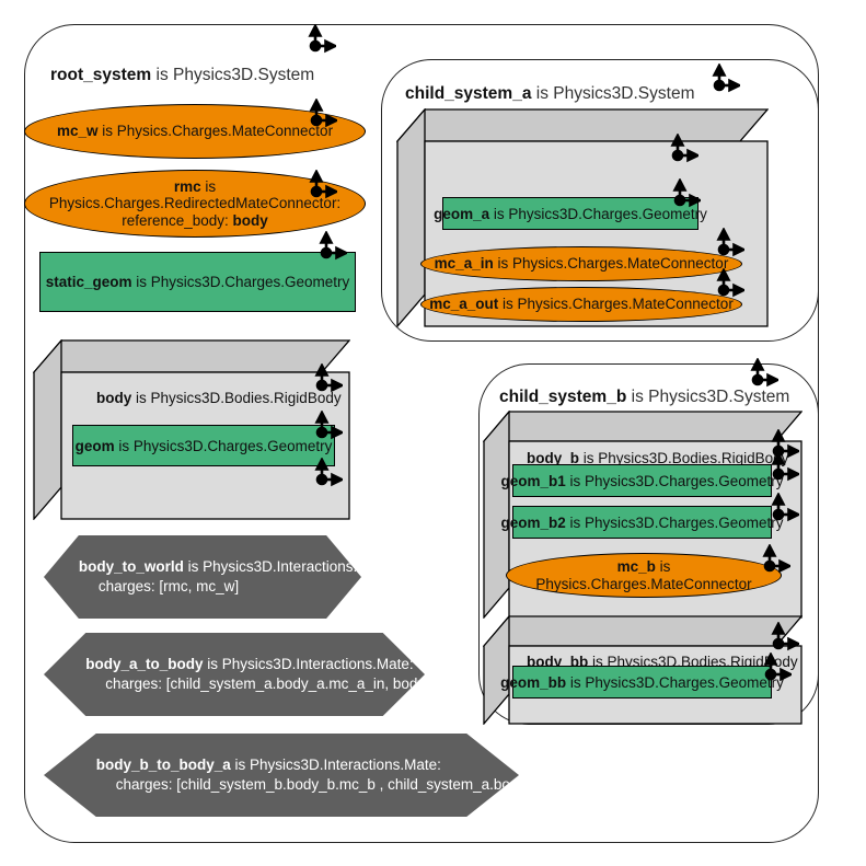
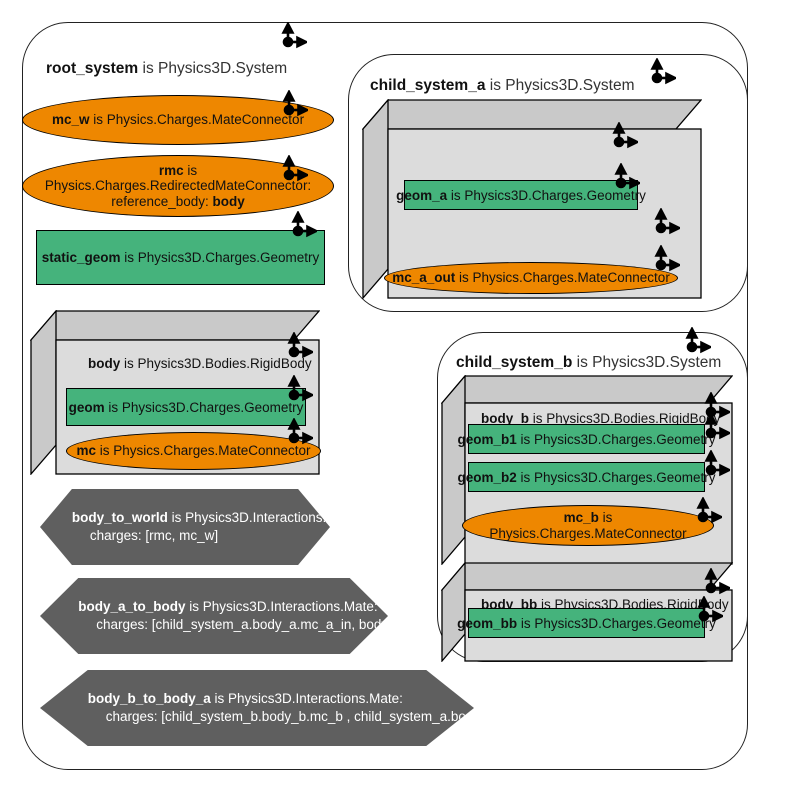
  root_system is Physics3D.System
  mc_w is Physics.Charges.MateConnector
  rmc is Physics.Charges.RedirectedMateConnector:
  reference_body: body
  static_geom is Physics3D.Charges.Geometry
  body is Physics3D.Bodies.RigidBody
  geom is Physics3D.Charges.Geometry
+ mc is Physics.Charges.MateConnector
  body_to_world is Physics3D.Interactions
  charges: [rmc, mc_w]
  body_a_to_body is Physics3D.Interactions.Mate:
  charges: [child_system_a.body_a.mc_a_in, bod
  body_b_to_body_a is Physics3D.Interactions.Mate:
  charges: [child_system_b.body_b.mc_b , child_system_a.bo
  child_system_a is Physics3D.System
  geom_a is Physics3D.Charges.Geometry
- mc_a_in is Physics.Charges.MateConnector
  mc_a_out is Physics.Charges.MateConnector
  child_system_b is Physics3D.System
  body_b is Physics3D.Bodies.RigidBoy
  geom_b1 is Physics3D.Charges.Geometry
  geom_b2 is Physics3D.Charges.Geometry
  mc_b is Physics.Charges.MateConnector
  body_bb is Physics3D.Bodies.Rigidody
  geom_bb is Physics3D.Charges.Geometry
